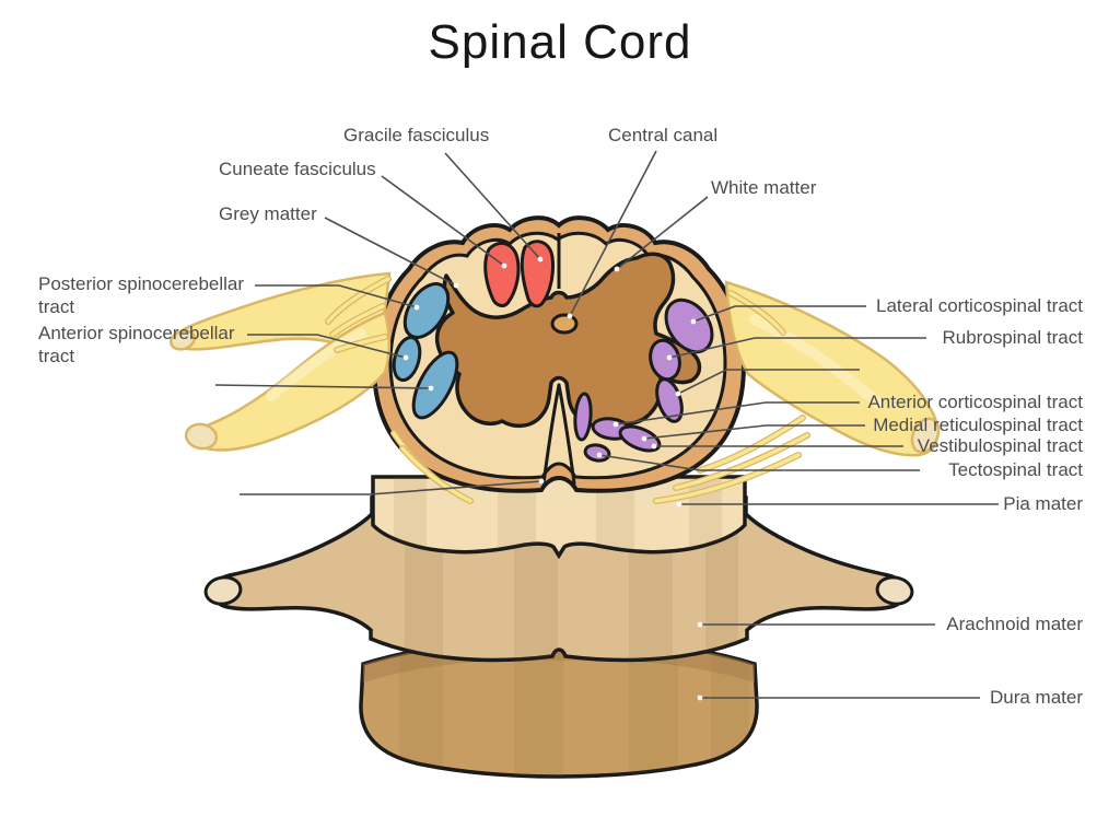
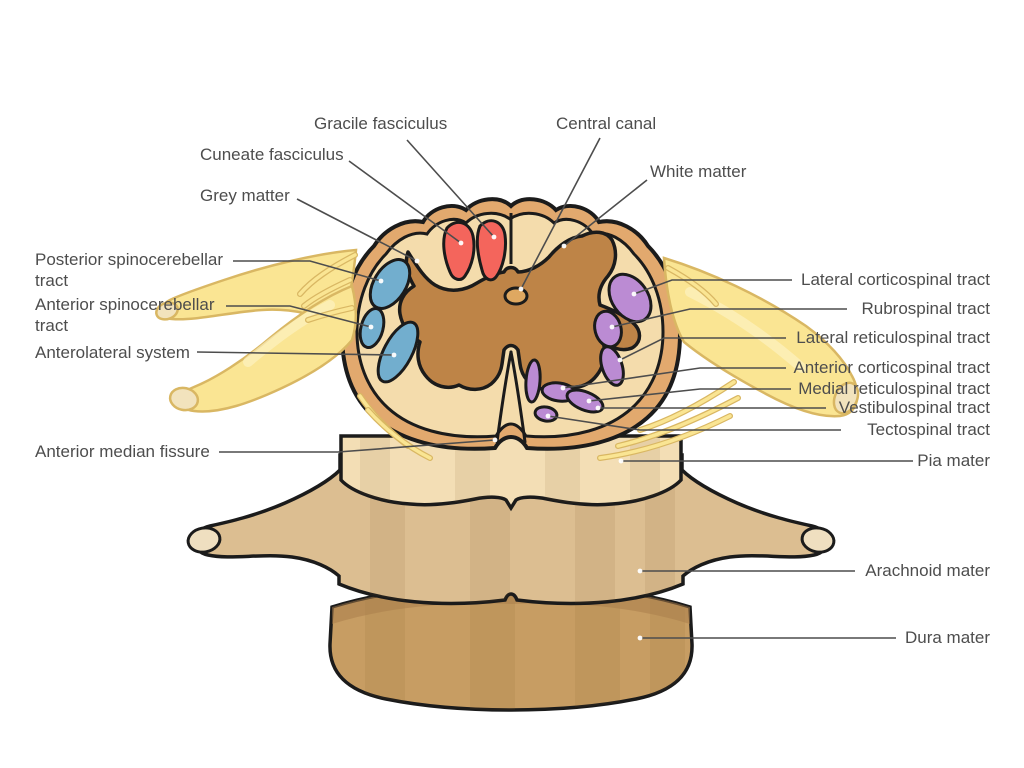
- Spinal Cord
  Gracile fasciculus
  Central canal
  Cuneate fasciculus
  White matter
  Grey matter
  Posterior spinocerebellar tract
  Anterior spinocerebellar tract
+ Anterolateral system
+ Anterior median fissure
  Lateral corticospinal tract
  Rubrospinal tract
+ Lateral reticulospinal tract
  Anterior corticospinal tract
  Medial reticulospinal tract
  Vestibulospinal tract
  Tectospinal tract
  Pia mater
  Arachnoid mater
  Dura mater
